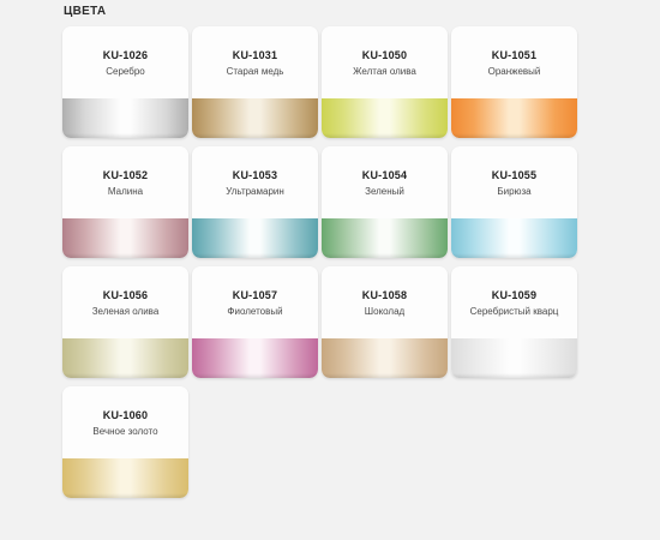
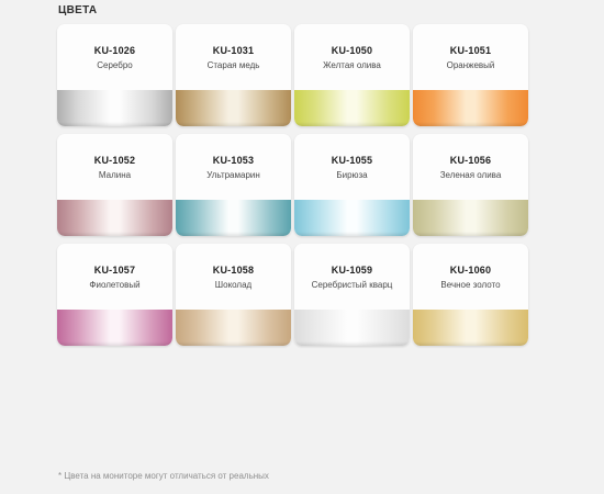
  ЦВЕТА
  KU-1026
  Серебро
  KU-1031
  Старая медь
  KU-1050
  Желтая олива
  KU-1051
  Оранжевый
  KU-1052
  Малина
  KU-1053
  Ультрамарин
- KU-1054
- Зеленый
  KU-1055
  Бирюза
  KU-1056
  Зеленая олива
  KU-1057
  Фиолетовый
  KU-1058
  Шоколад
  KU-1059
  Серебристый кварц
  KU-1060
  Вечное золото
+ * Цвета на мониторе могут отличаться от реальных
